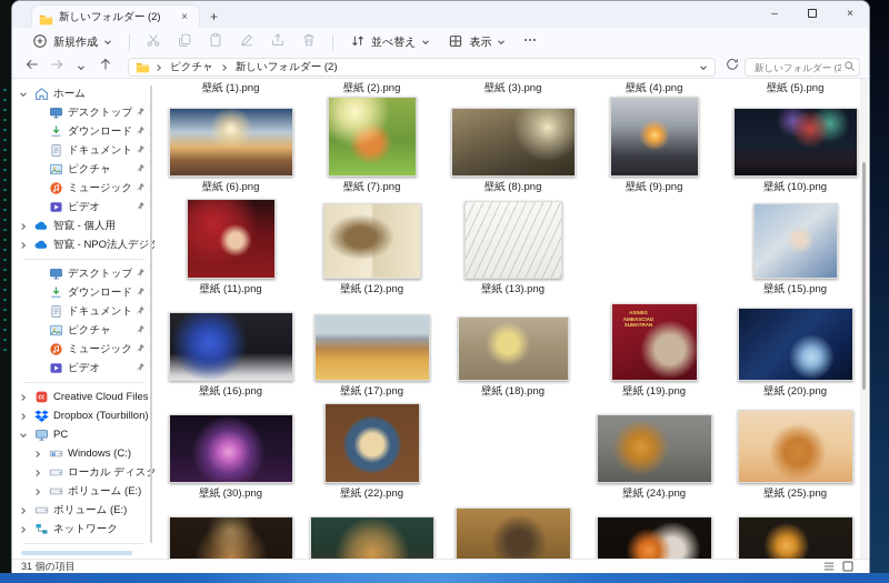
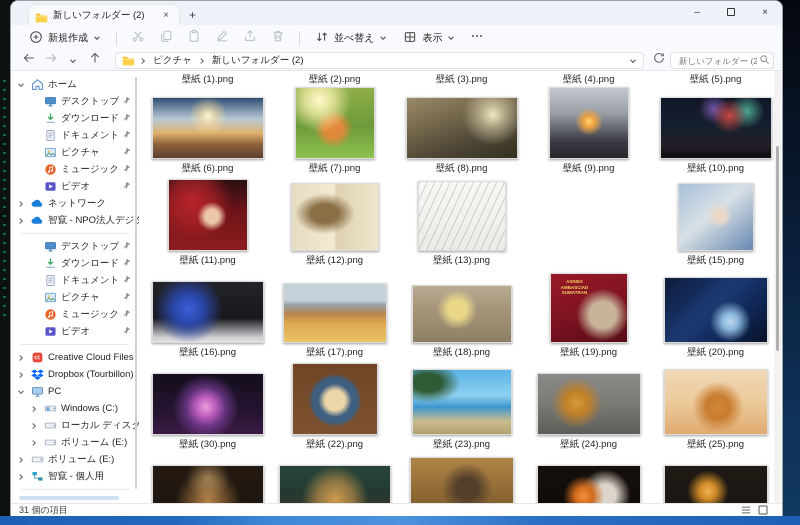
  新しいフォルダー (2)
  ×
  +
  –
  ×
  新規作成
  並べ替え
  表示
  ピクチャ
  新しいフォルダー (2)
  新しいフォルダー (2
  ホーム
  デスクトップ
  ダウンロード
  ドキュメント
  ピクチャ
  ミュージック
  ビデオ
- 智竄 - 個人用
+ ネットワーク
  デスクトップ
  ダウンロード
  ドキュメント
  ピクチャ
  ミュージック
  ビデオ
  Creative Cloud Files
  Dropbox (Tourbillon)
  PC
  Windows (C:)
  ボリューム (E:)
  ボリューム (E:)
- ネットワーク
+ 智竄 - 個人用
  壁紙 (1).png
  壁紙 (2).png
  壁紙 (3).png
  壁紙 (4).png
  壁紙 (5).png
  壁紙 (6).png
  壁紙 (7).png
  壁紙 (8).png
  壁紙 (9).png
  壁紙 (10).png
  壁紙 (11).png
  壁紙 (12).png
  壁紙 (13).png
  壁紙 (15).png
  壁紙 (16).png
  壁紙 (17).png
  壁紙 (18).png
  壁紙 (19).png
  壁紙 (20).png
  壁紙 (30).png
  壁紙 (22).png
+ 壁紙 (23).png
  壁紙 (24).png
  壁紙 (25).png
  31 個の項目
